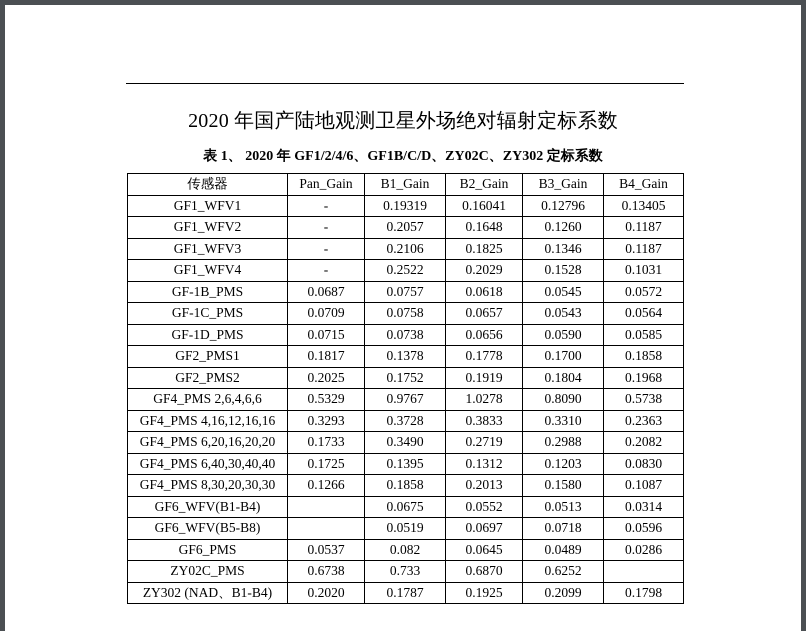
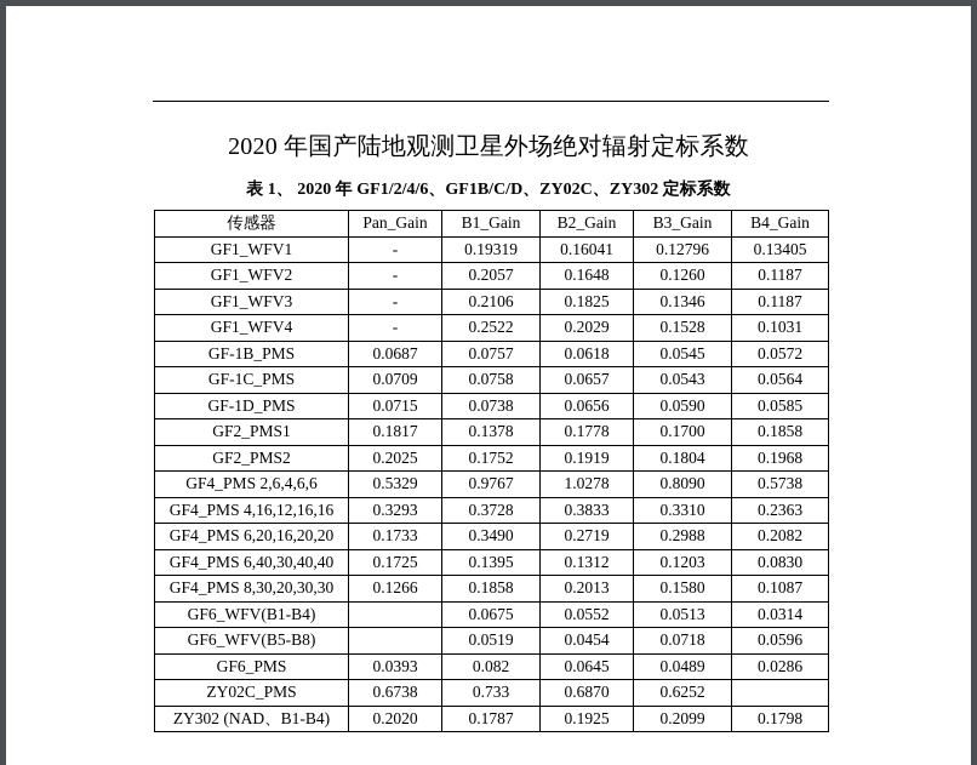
  2020 年国产陆地观测卫星外场绝对辐射定标系数
  表 1、 2020 年 GF1/2/4/6、GF1B/C/D、ZY02C、ZY302 定标系数
  传感器	Pan_Gain	B1_Gain	B2_Gain	B3_Gain	B4_Gain
  GF1_WFV1	-	0.19319	0.16041	0.12796	0.13405
  GF1_WFV2	-	0.2057	0.1648	0.1260	0.1187
  GF1_WFV3	-	0.2106	0.1825	0.1346	0.1187
  GF1_WFV4	-	0.2522	0.2029	0.1528	0.1031
  GF-1B_PMS	0.0687	0.0757	0.0618	0.0545	0.0572
  GF-1C_PMS	0.0709	0.0758	0.0657	0.0543	0.0564
  GF-1D_PMS	0.0715	0.0738	0.0656	0.0590	0.0585
  GF2_PMS1	0.1817	0.1378	0.1778	0.1700	0.1858
  GF2_PMS2	0.2025	0.1752	0.1919	0.1804	0.1968
  GF4_PMS 2,6,4,6,6	0.5329	0.9767	1.0278	0.8090	0.5738
  GF4_PMS 4,16,12,16,16	0.3293	0.3728	0.3833	0.3310	0.2363
  GF4_PMS 6,20,16,20,20	0.1733	0.3490	0.2719	0.2988	0.2082
  GF4_PMS 6,40,30,40,40	0.1725	0.1395	0.1312	0.1203	0.0830
  GF4_PMS 8,30,20,30,30	0.1266	0.1858	0.2013	0.1580	0.1087
  GF6_WFV(B1-B4)		0.0675	0.0552	0.0513	0.0314
- GF6_WFV(B5-B8)		0.0519	0.0697	0.0718	0.0596
+ GF6_WFV(B5-B8)		0.0519	0.0454	0.0718	0.0596
- GF6_PMS	0.0537	0.082	0.0645	0.0489	0.0286
+ GF6_PMS	0.0393	0.082	0.0645	0.0489	0.0286
  ZY02C_PMS	0.6738	0.733	0.6870	0.6252
  ZY302 (NAD、B1-B4)	0.2020	0.1787	0.1925	0.2099	0.1798
